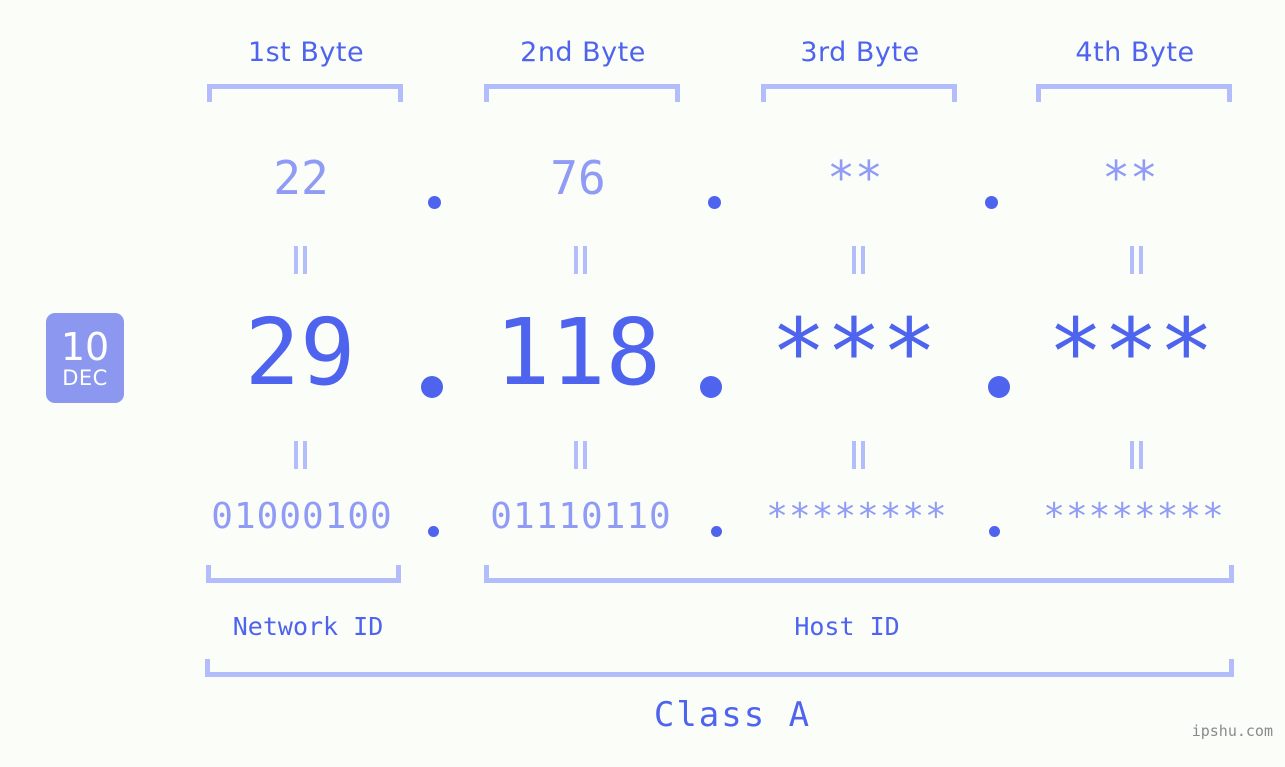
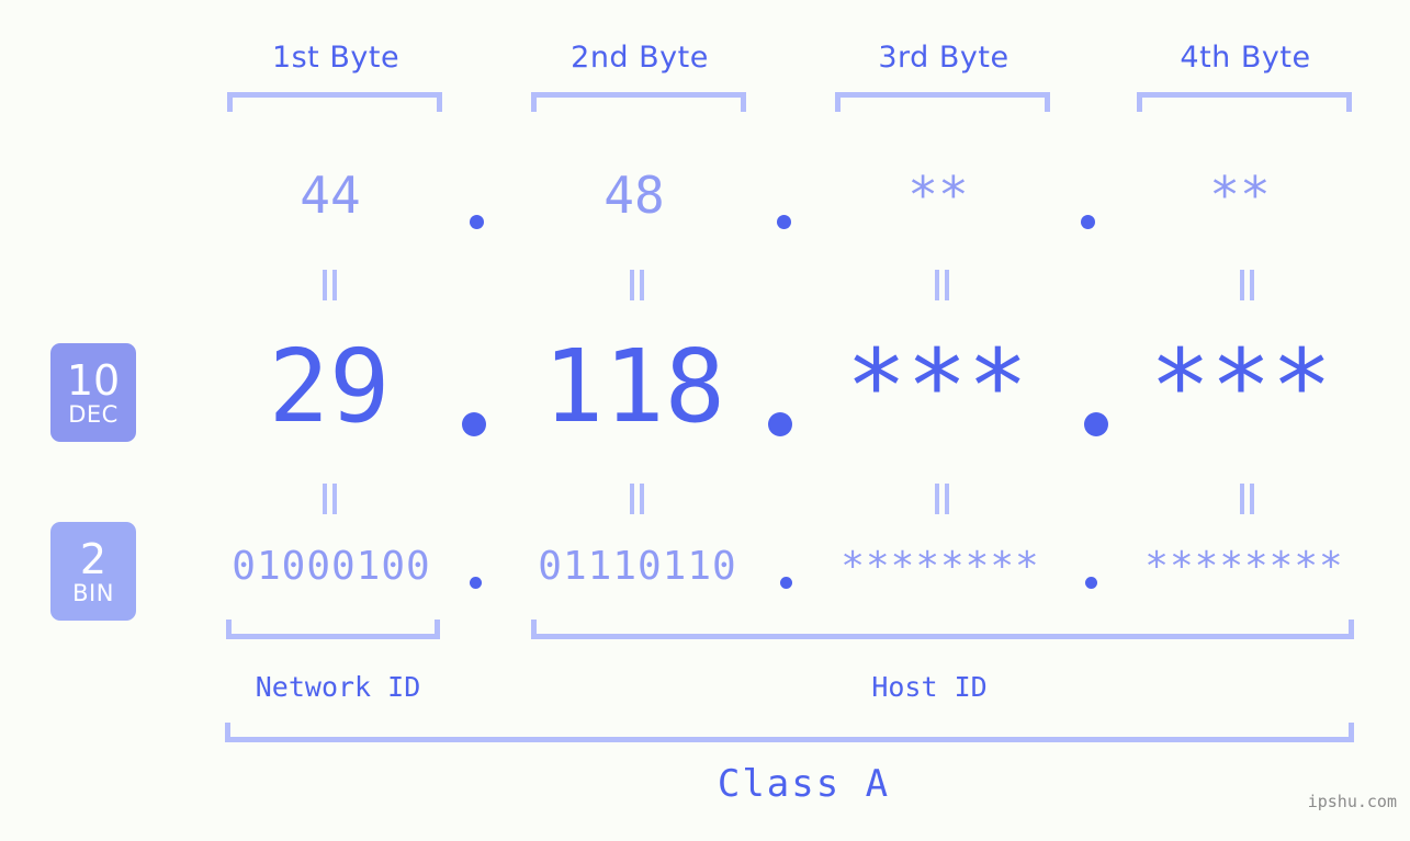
  1st Byte
  2nd Byte
  3rd Byte
  4th Byte
  10
  DEC
+ 2
+ BIN
- 22
+ 44
- 76
+ 48
  **
  **
  29
  118
  ***
  ***
  01000100
  01110110
  ********
  ********
  Network ID
  Host ID
  Class A
  ipshu.com
